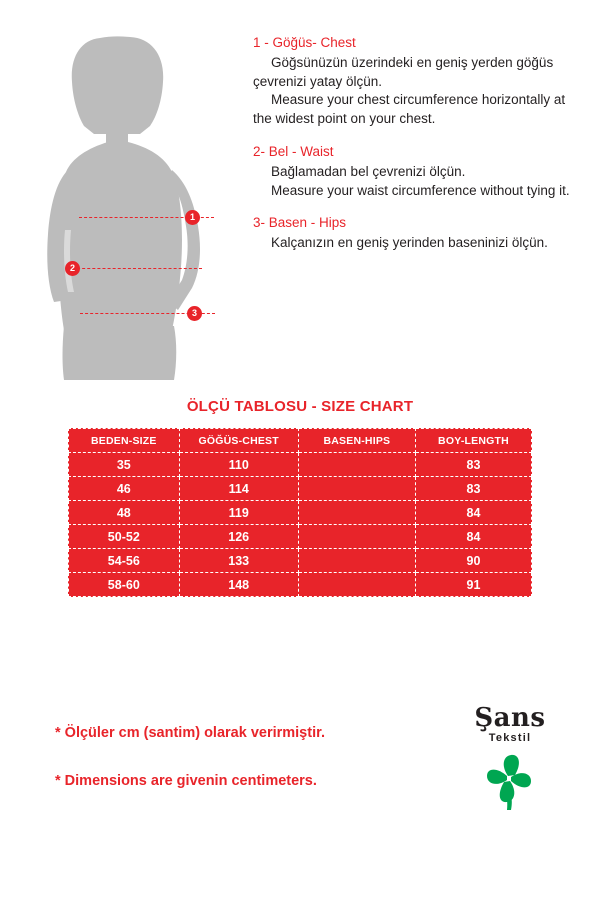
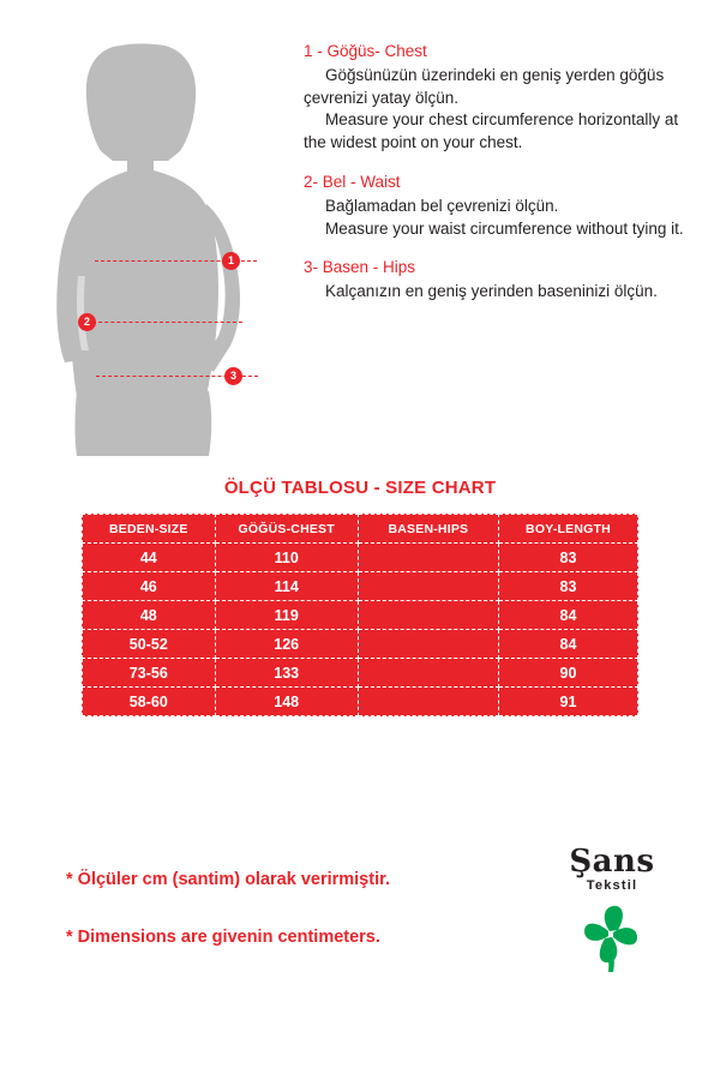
  1
  2
  3
  1 - Göğüs- Chest
  Göğsünüzün üzerindeki en geniş yerden göğüs çevrenizi yatay ölçün.
  Measure your chest circumference horizontally at the widest point on your chest.
  2- Bel - Waist
  Bağlamadan bel çevrenizi ölçün.
  Measure your waist circumference without tying it.
  3- Basen - Hips
  Kalçanızın en geniş yerinden baseninizi ölçün.
  ÖLÇÜ TABLOSU - SIZE CHART
  BEDEN-SIZE	GÖĞÜS-CHEST	BASEN-HIPS	BOY-LENGTH
- 35	110		83
+ 44	110		83
  46	114		83
  48	119		84
  50-52	126		84
- 54-56	133		90
+ 73-56	133		90
  58-60	148		91
  * Ölçüler cm (santim) olarak verirmiştir.
  * Dimensions are givenin centimeters.
  Şans
  Tekstil
